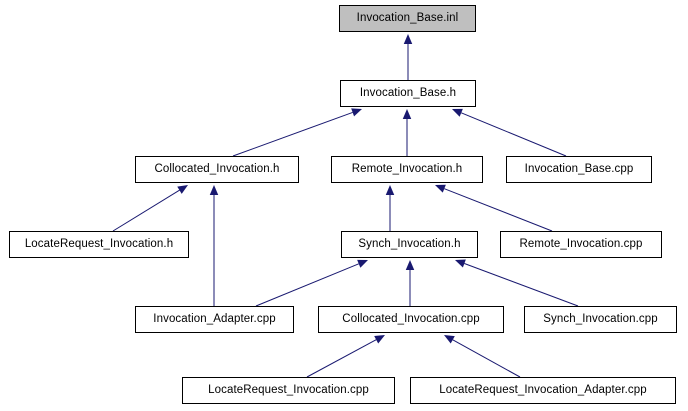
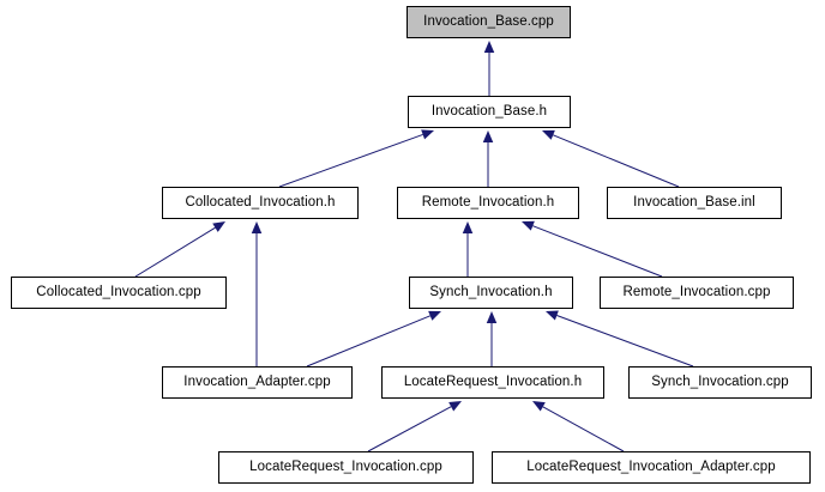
- Invocation_Base.inl
+ Invocation_Base.cpp
  Invocation_Base.h
  Collocated_Invocation.h
  Remote_Invocation.h
- Invocation_Base.cpp
+ Invocation_Base.inl
- LocateRequest_Invocation.h
+ Collocated_Invocation.cpp
  Synch_Invocation.h
  Remote_Invocation.cpp
  Invocation_Adapter.cpp
- Collocated_Invocation.cpp
+ LocateRequest_Invocation.h
  Synch_Invocation.cpp
  LocateRequest_Invocation.cpp
  LocateRequest_Invocation_Adapter.cpp
